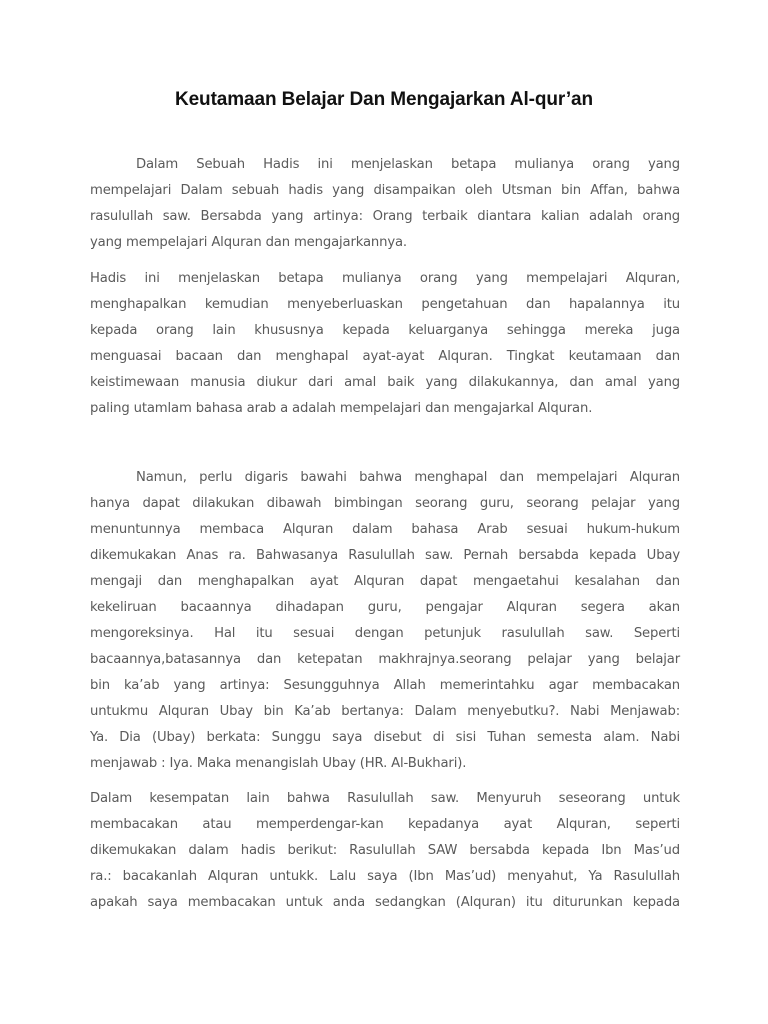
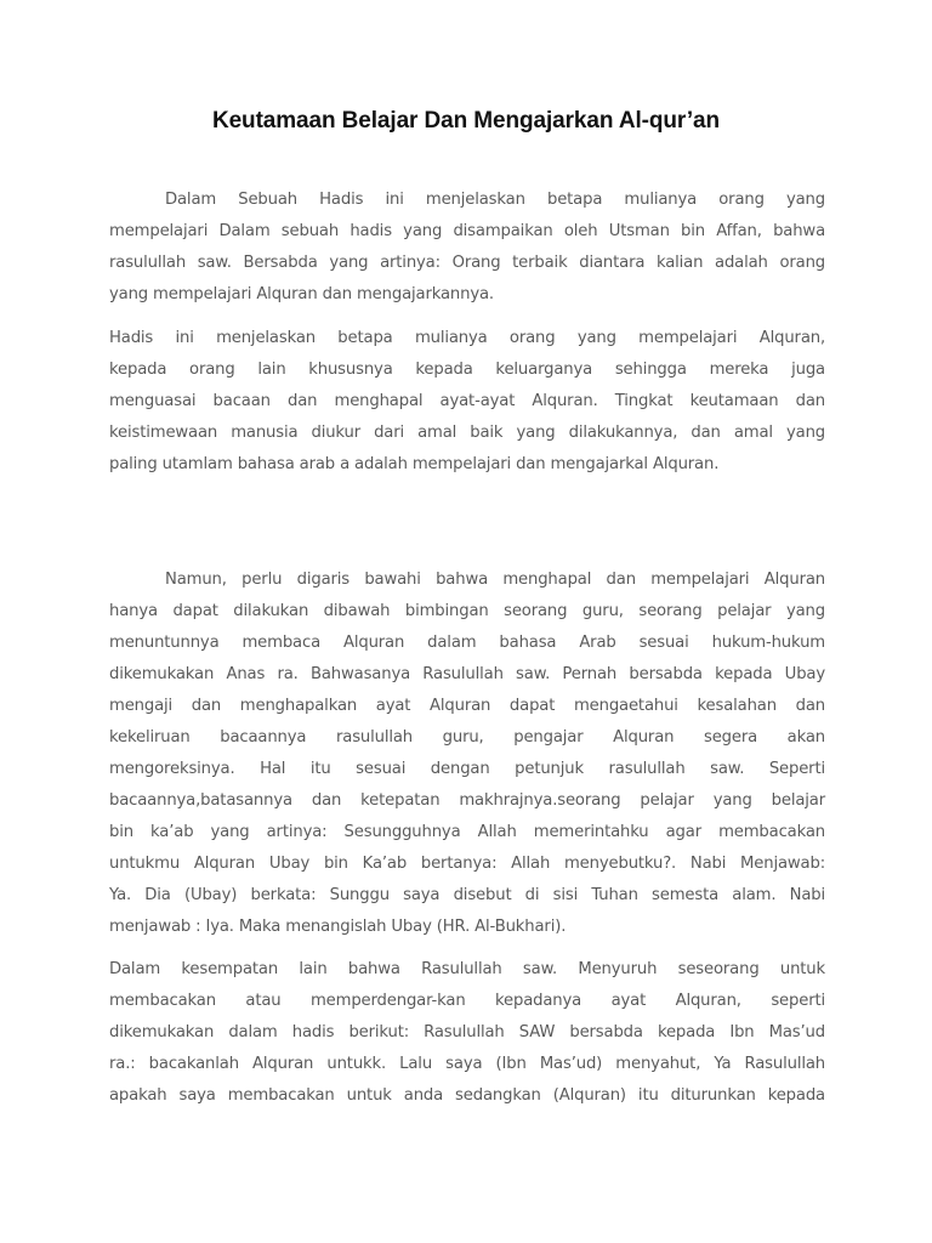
  Keutamaan Belajar Dan Mengajarkan Al-qur’an
  Dalam Sebuah Hadis ini menjelaskan betapa mulianya orang yang
  mempelajari Dalam sebuah hadis yang disampaikan oleh Utsman bin Affan, bahwa
  rasulullah saw. Bersabda yang artinya: Orang terbaik diantara kalian adalah orang
  yang mempelajari Alquran dan mengajarkannya.
  Hadis ini menjelaskan betapa mulianya orang yang mempelajari Alquran,
- menghapalkan kemudian menyeberluaskan pengetahuan dan hapalannya itu
  kepada orang lain khususnya kepada keluarganya sehingga mereka juga
  menguasai bacaan dan menghapal ayat-ayat Alquran. Tingkat keutamaan dan
  keistimewaan manusia diukur dari amal baik yang dilakukannya, dan amal yang
  paling utamlam bahasa arab a adalah mempelajari dan mengajarkal Alquran.
  Namun, perlu digaris bawahi bahwa menghapal dan mempelajari Alquran
  hanya dapat dilakukan dibawah bimbingan seorang guru, seorang pelajar yang
  menuntunnya membaca Alquran dalam bahasa Arab sesuai hukum-hukum
  dikemukakan Anas ra. Bahwasanya Rasulullah saw. Pernah bersabda kepada Ubay
  mengaji dan menghapalkan ayat Alquran dapat mengaetahui kesalahan dan
- kekeliruan bacaannya dihadapan guru, pengajar Alquran segera akan
+ kekeliruan bacaannya rasulullah guru, pengajar Alquran segera akan
  mengoreksinya. Hal itu sesuai dengan petunjuk rasulullah saw. Seperti
  bacaannya,batasannya dan ketepatan makhrajnya.seorang pelajar yang belajar
  bin ka’ab yang artinya: Sesungguhnya Allah memerintahku agar membacakan
- untukmu Alquran Ubay bin Ka’ab bertanya: Dalam menyebutku?. Nabi Menjawab:
+ untukmu Alquran Ubay bin Ka’ab bertanya: Allah menyebutku?. Nabi Menjawab:
  Ya. Dia (Ubay) berkata: Sunggu saya disebut di sisi Tuhan semesta alam. Nabi
  menjawab : Iya. Maka menangislah Ubay (HR. Al-Bukhari).
  Dalam kesempatan lain bahwa Rasulullah saw. Menyuruh seseorang untuk
  membacakan atau memperdengar-kan kepadanya ayat Alquran, seperti
  dikemukakan dalam hadis berikut: Rasulullah SAW bersabda kepada Ibn Mas’ud
  ra.: bacakanlah Alquran untukk. Lalu saya (Ibn Mas’ud) menyahut, Ya Rasulullah
  apakah saya membacakan untuk anda sedangkan (Alquran) itu diturunkan kepada
